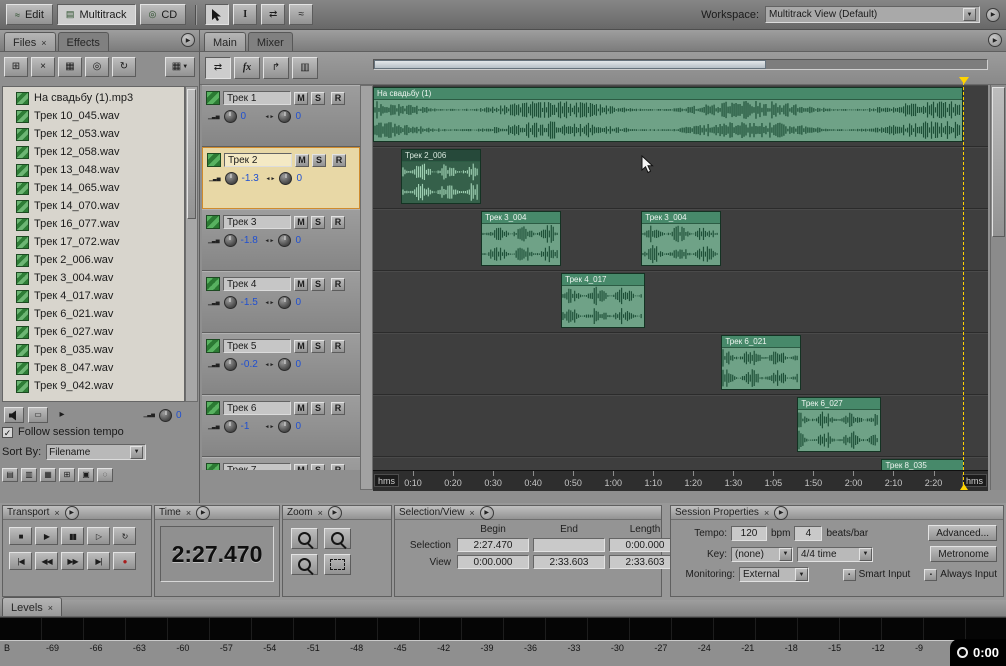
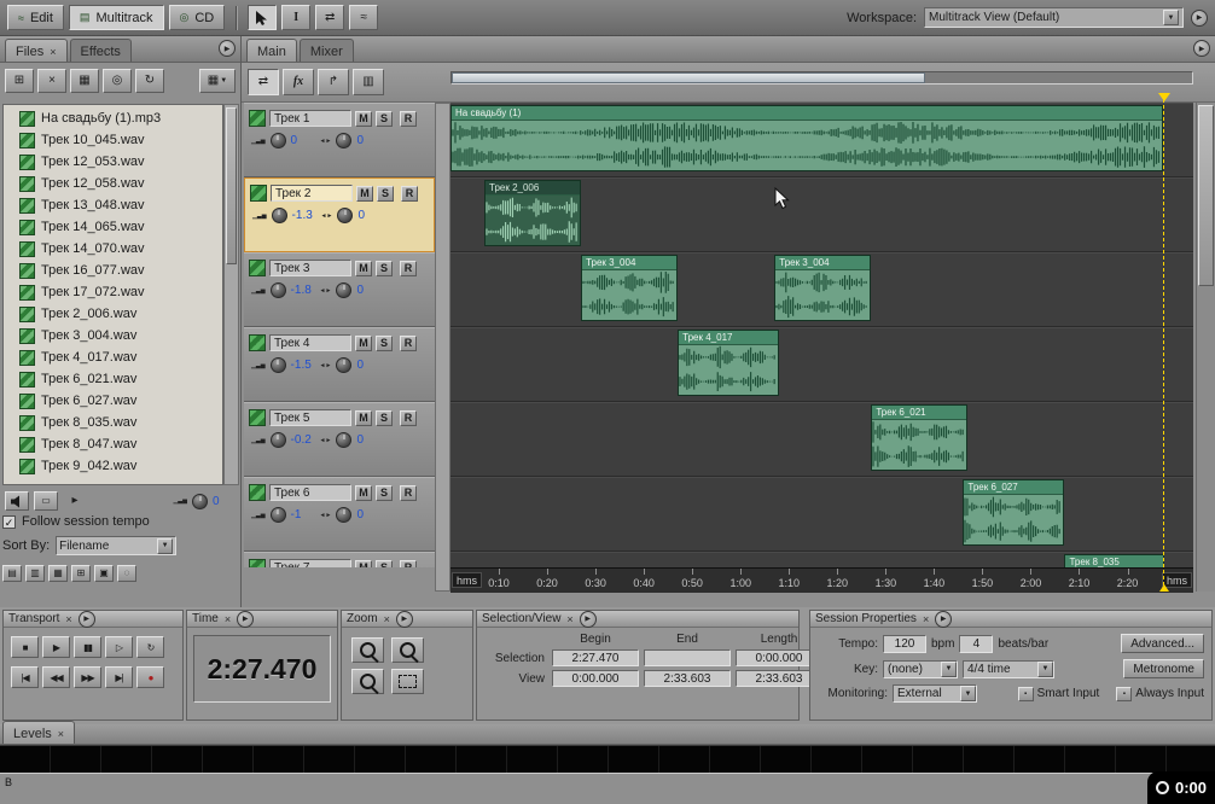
  ≈
  Edit
  ▤
  Multitrack
  ◎
  CD
  I
  ⇄
  ≈
  Workspace:
  Multitrack View (Default)
  Files
  ×
  Effects
  ⊞
  ×
  ▦
  ◎
  ↻
  ▦
  На свадьбу (1).mp3
  Трек 10_045.wav
  Трек 12_053.wav
  Трек 12_058.wav
  Трек 13_048.wav
  Трек 14_065.wav
  Трек 14_070.wav
  Трек 16_077.wav
  Трек 17_072.wav
  Трек 2_006.wav
  Трек 3_004.wav
  Трек 4_017.wav
  Трек 6_021.wav
  Трек 6_027.wav
  Трек 8_035.wav
  Трек 8_047.wav
  Трек 9_042.wav
  ▭
  ▸
  0
  ✓
  Follow session tempo
  Sort By:
  Filename
  ▤
  ▥
  ▦
  ⊞
  ▣
  ◌
  Main
  Mixer
  ⇄
  fx
  ↱
  ▥
  Трек 1
  M
  S
  R
  0
  0
  Трек 2
  M
  S
  R
  -1.3
  0
  Трек 3
  M
  S
  R
  -1.8
  0
  Трек 4
  M
  S
  R
  -1.5
  0
  Трек 5
  M
  S
  R
  -0.2
  0
  Трек 6
  M
  S
  R
  -1
  0
  На свадьбу (1)
  Трек 2_006
  Трек 3_004
  Трек 3_004
  Трек 4_017
  Трек 6_021
  Трек 6_027
  Трек 8_035
  hms
  hms
  0:10
  0:20
  0:30
  0:40
  0:50
  1:00
  1:10
  1:20
  1:30
- 1:05
+ 1:40
  1:50
  2:00
  2:10
  2:20
  Transport
  ×
  ■
  ▶
  ▮▮
  ▷
  ↻
  |◀
  ◀◀
  ▶▶
  ▶|
  ●
  Time
  ×
  2:27.470
  Zoom
  ×
  Selection/View
  ×
  Begin
  End
  Length
  Selection
  2:27.470
  0:00.000
  View
  0:00.000
  2:33.603
  2:33.603
  Session Properties
  ×
  Tempo:
  120
  bpm
  4
  beats/bar
  Advanced...
  Key:
  (none)
  4/4 time
  Metronome
  Monitoring:
  External
  Smart Input
  Always Input
  Levels
  ×
  B
- -69
- -66
- -63
- -60
- -57
- -54
- -51
- -48
- -45
- -42
- -39
- -36
- -33
- -30
- -27
- -24
- -21
- -18
- -15
- -12
- -9
  0:00
